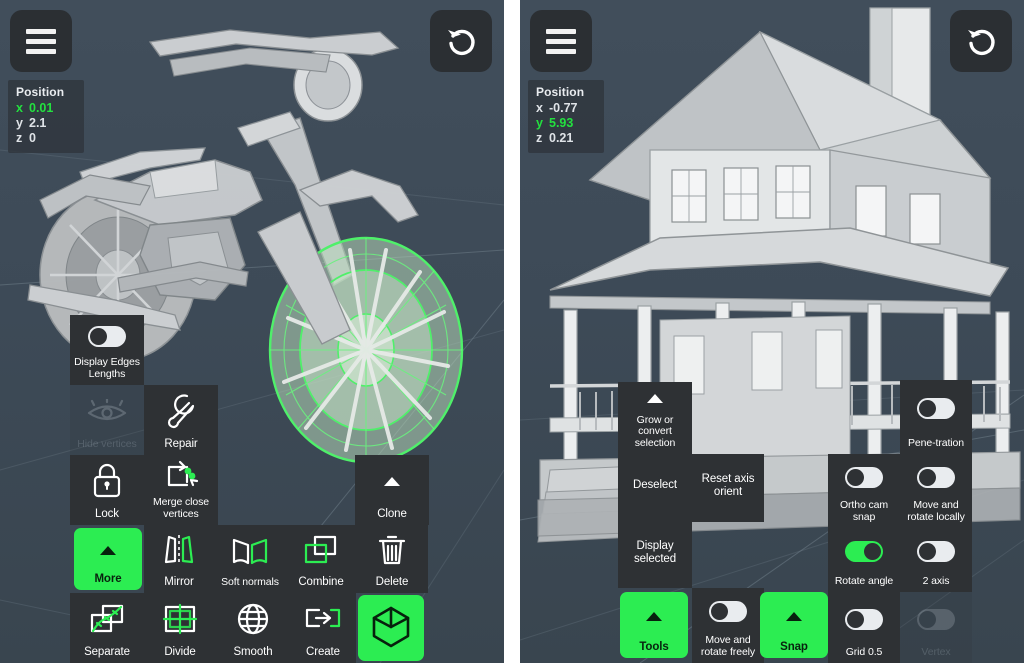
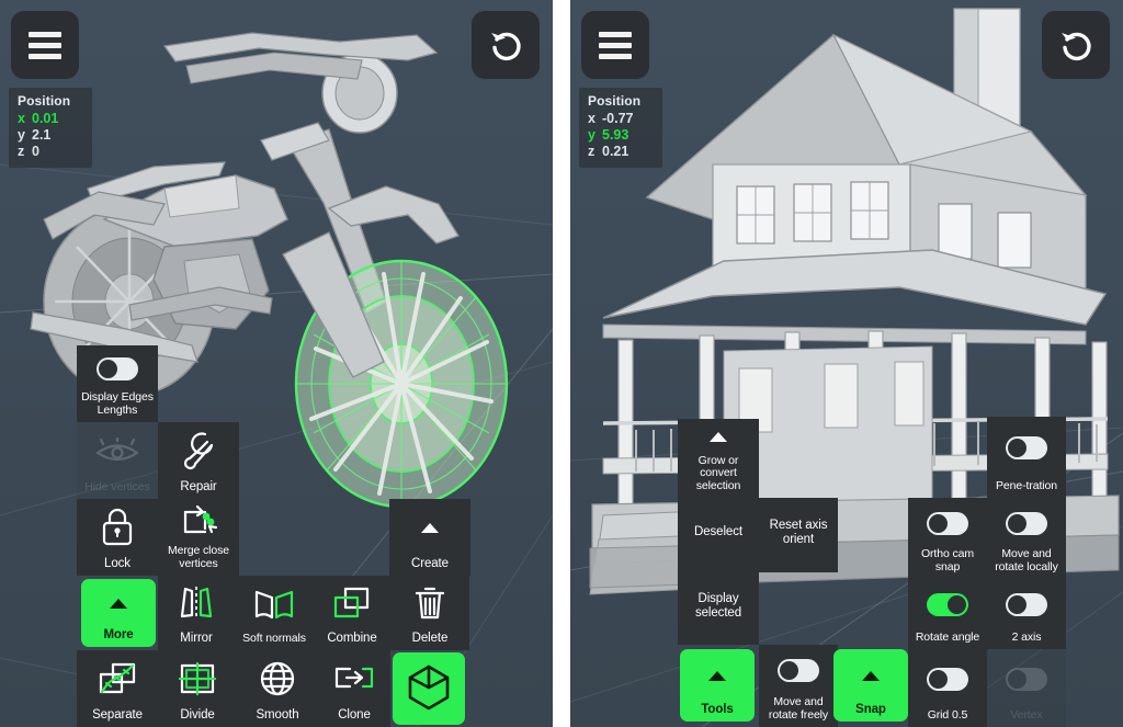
  Position
  x 0.01
  y 2.1
  z 0
  Display Edges Lengths
  Hide vertices
  Repair
  Lock
  Merge close vertices
- Clone
+ Create
  More
  Mirror
  Soft normals
  Combine
  Delete
  Separate
  Divide
  Smooth
- Create
+ Clone
  Position
  x -0.77
  y 5.93
  z 0.21
  Grow or convert selection
  Deselect
  Reset axis orient
  Display selected
  Tools
  Move and rotate freely
  Snap
  Pene-tration
  Ortho cam snap
  Move and rotate locally
  Rotate angle
  2 axis
  Grid 0.5
  Vertex
